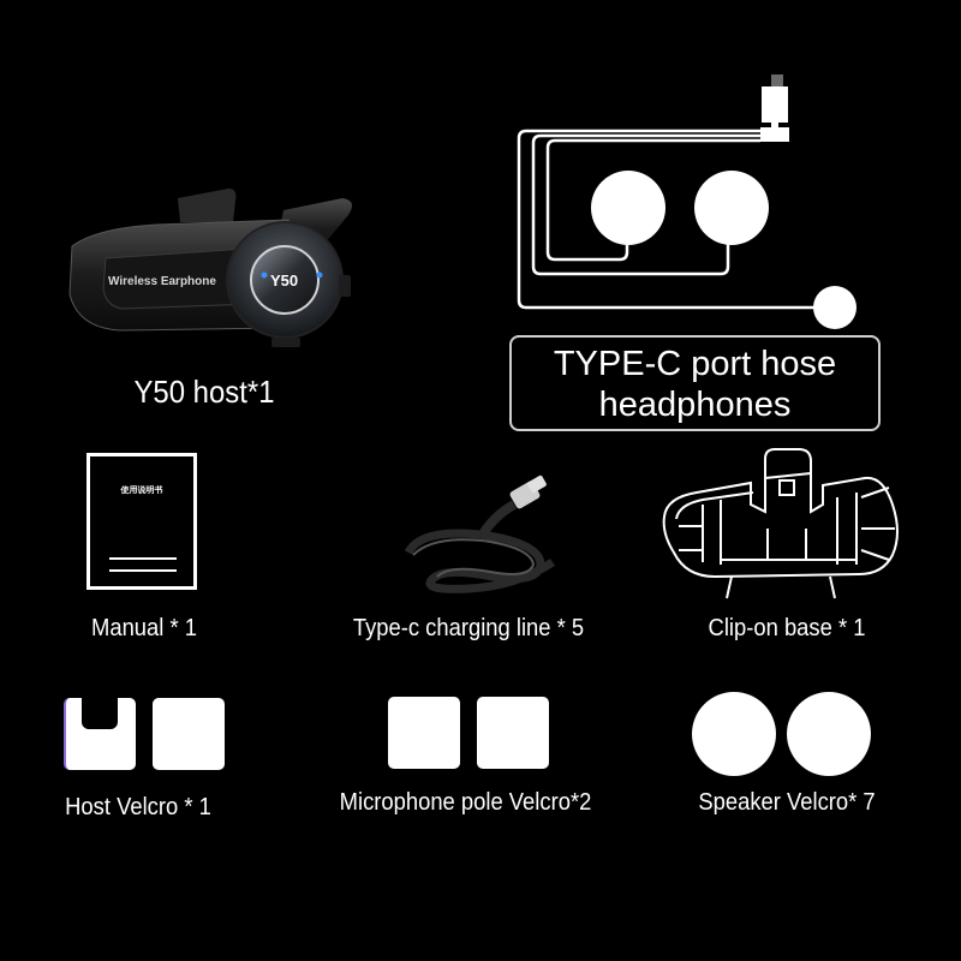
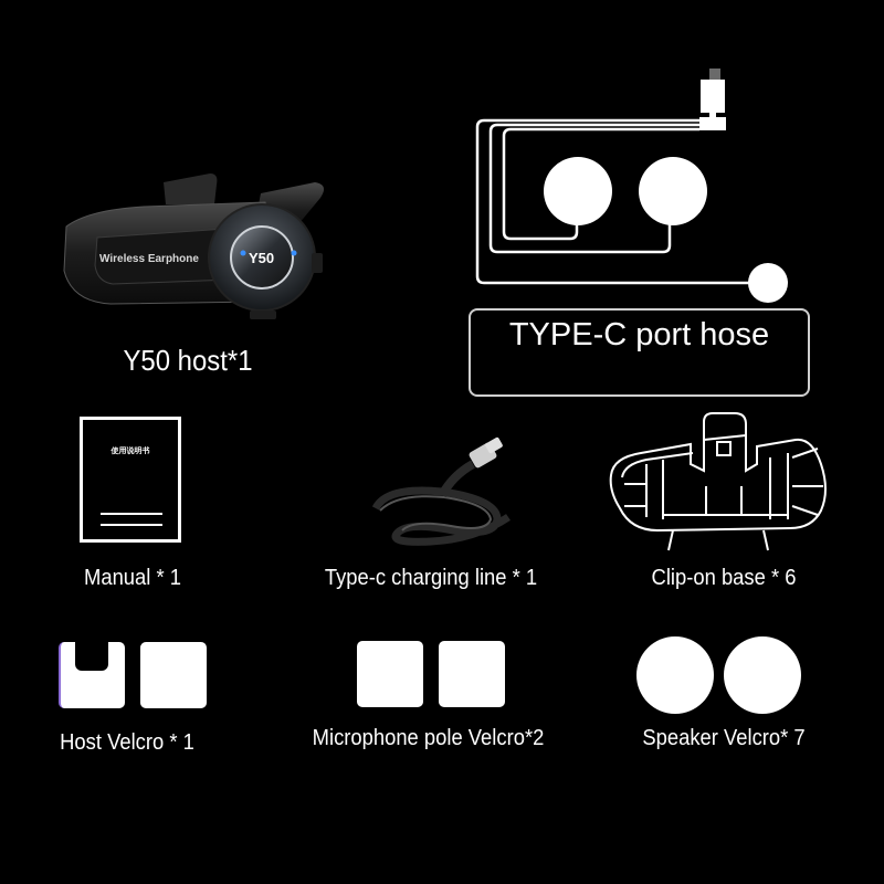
  Wireless Earphone
  Y50
  Y50 host*1
  TYPE-C port hose
- headphones
  Manual * 1
- Type-c charging line * 5
+ Type-c charging line * 1
- Clip-on base * 1
+ Clip-on base * 6
  Host Velcro * 1
  Microphone pole Velcro*2
  Speaker Velcro* 7
